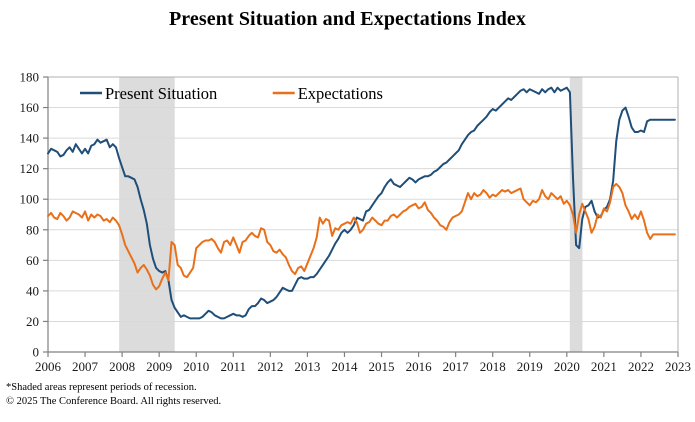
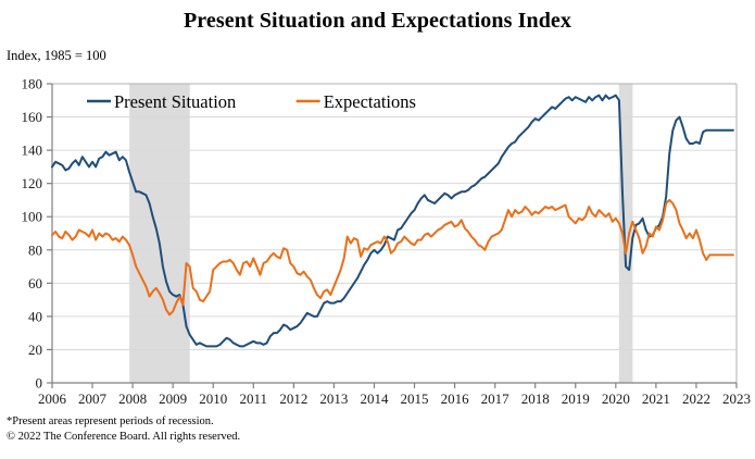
  Present Situation and Expectations Index
+ Index, 1985 = 100
  0
  20
  40
  60
  80
  100
  120
  140
  160
  180
  2006
  2007
  2008
  2009
  2010
  2011
  2012
  2013
  2014
  2015
  2016
  2017
  2018
  2019
  2020
  2021
  2022
  2023
  Present Situation
  Expectations
- *Shaded areas represent periods of recession.
+ *Present areas represent periods of recession.
- © 2025 The Conference Board. All rights reserved.
+ © 2022 The Conference Board. All rights reserved.
